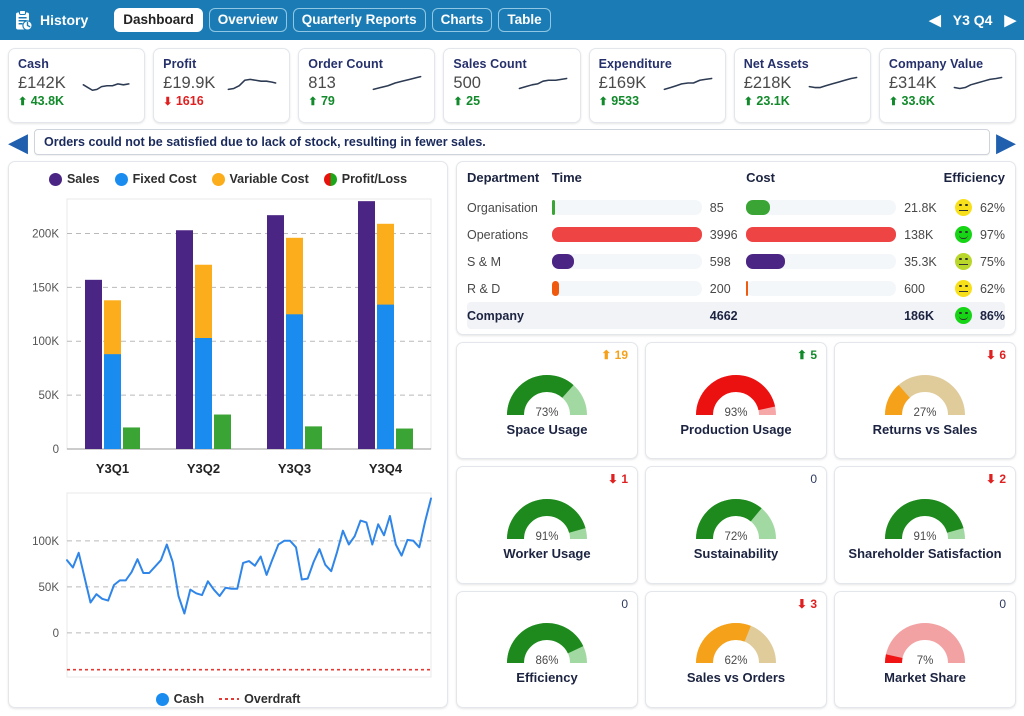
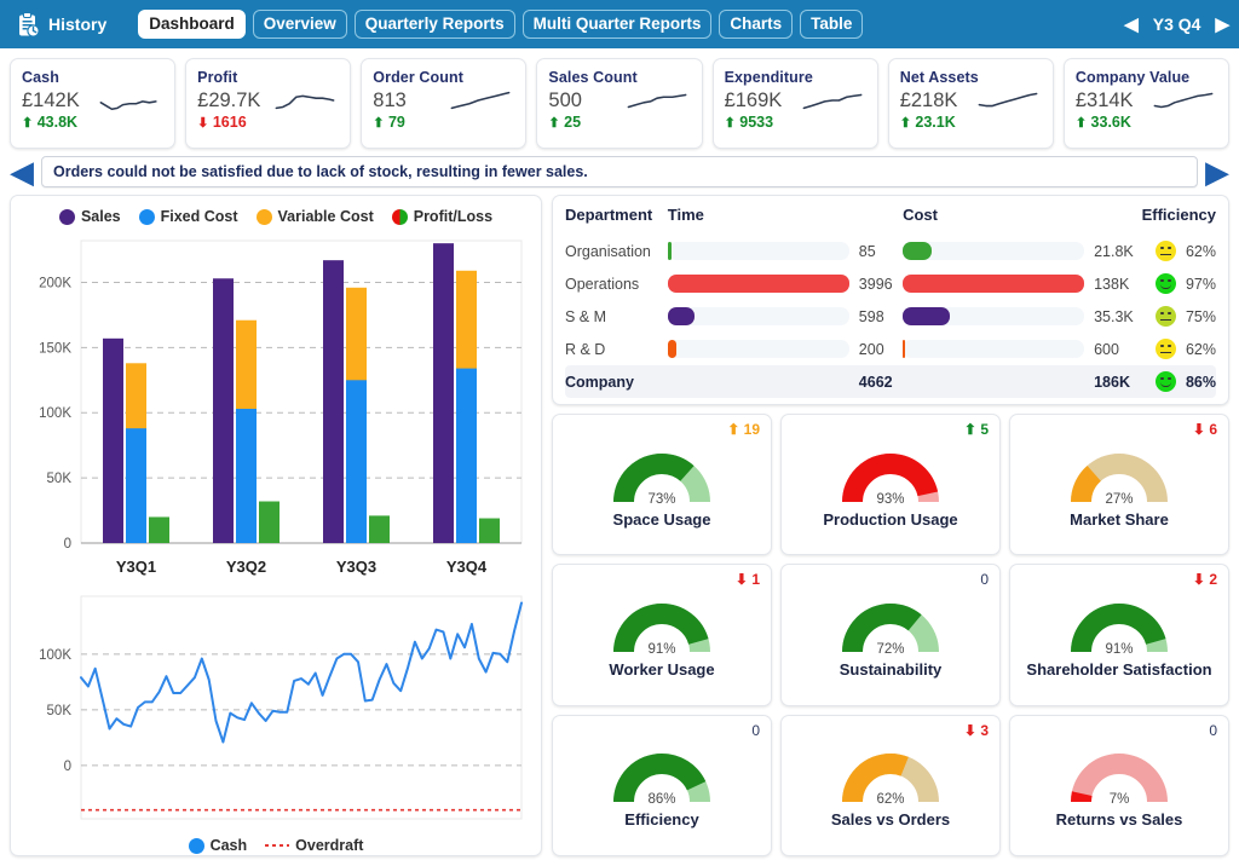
  History
  Dashboard
  Overview
  Quarterly Reports
+ Multi Quarter Reports
  Charts
  Table
  ◀
  Y3 Q4
  ▶
  Cash
  £142K
  ⬆ 43.8K
  Profit
- £19.9K
+ £29.7K
  ⬇ 1616
  Order Count
  813
  ⬆ 79
  Sales Count
  500
  ⬆ 25
  Expenditure
  £169K
  ⬆ 9533
  Net Assets
  £218K
  ⬆ 23.1K
  Company Value
  £314K
  ⬆ 33.6K
  ◀
  Orders could not be satisfied due to lack of stock, resulting in fewer sales.
  ▶
  Sales
  Fixed Cost
  Variable Cost
  Profit/Loss
  0
  50K
  100K
  150K
  200K
  Y3Q1
  Y3Q2
  Y3Q3
  Y3Q4
  0
  50K
  100K
  Cash
  Overdraft
  Department	Time	Cost	Efficiency
  Organisation		85		21.8K	62%
  Operations		3996		138K	97%
  S & M		598		35.3K	75%
  R & D		200		600	62%
  Company		4662		186K	86%
  ⬆ 19
  73%
  Space Usage
  ⬆ 5
  93%
  Production Usage
  ⬇ 6
  27%
- Returns vs Sales
+ Market Share
  ⬇ 1
  91%
  Worker Usage
  0
  72%
  Sustainability
  ⬇ 2
  91%
  Shareholder Satisfaction
  0
  86%
  Efficiency
  ⬇ 3
  62%
  Sales vs Orders
  0
  7%
- Market Share
+ Returns vs Sales
